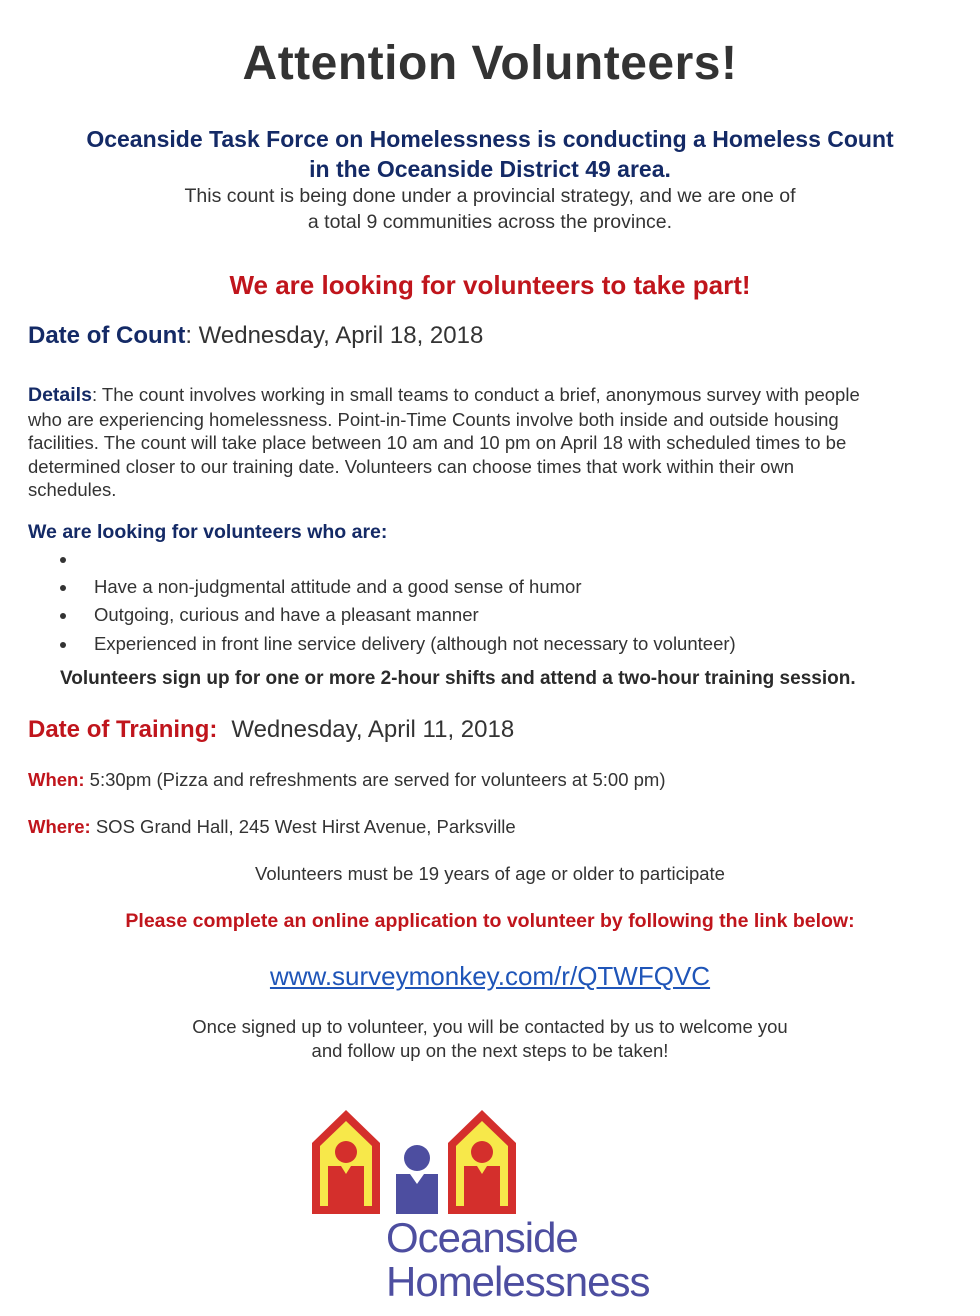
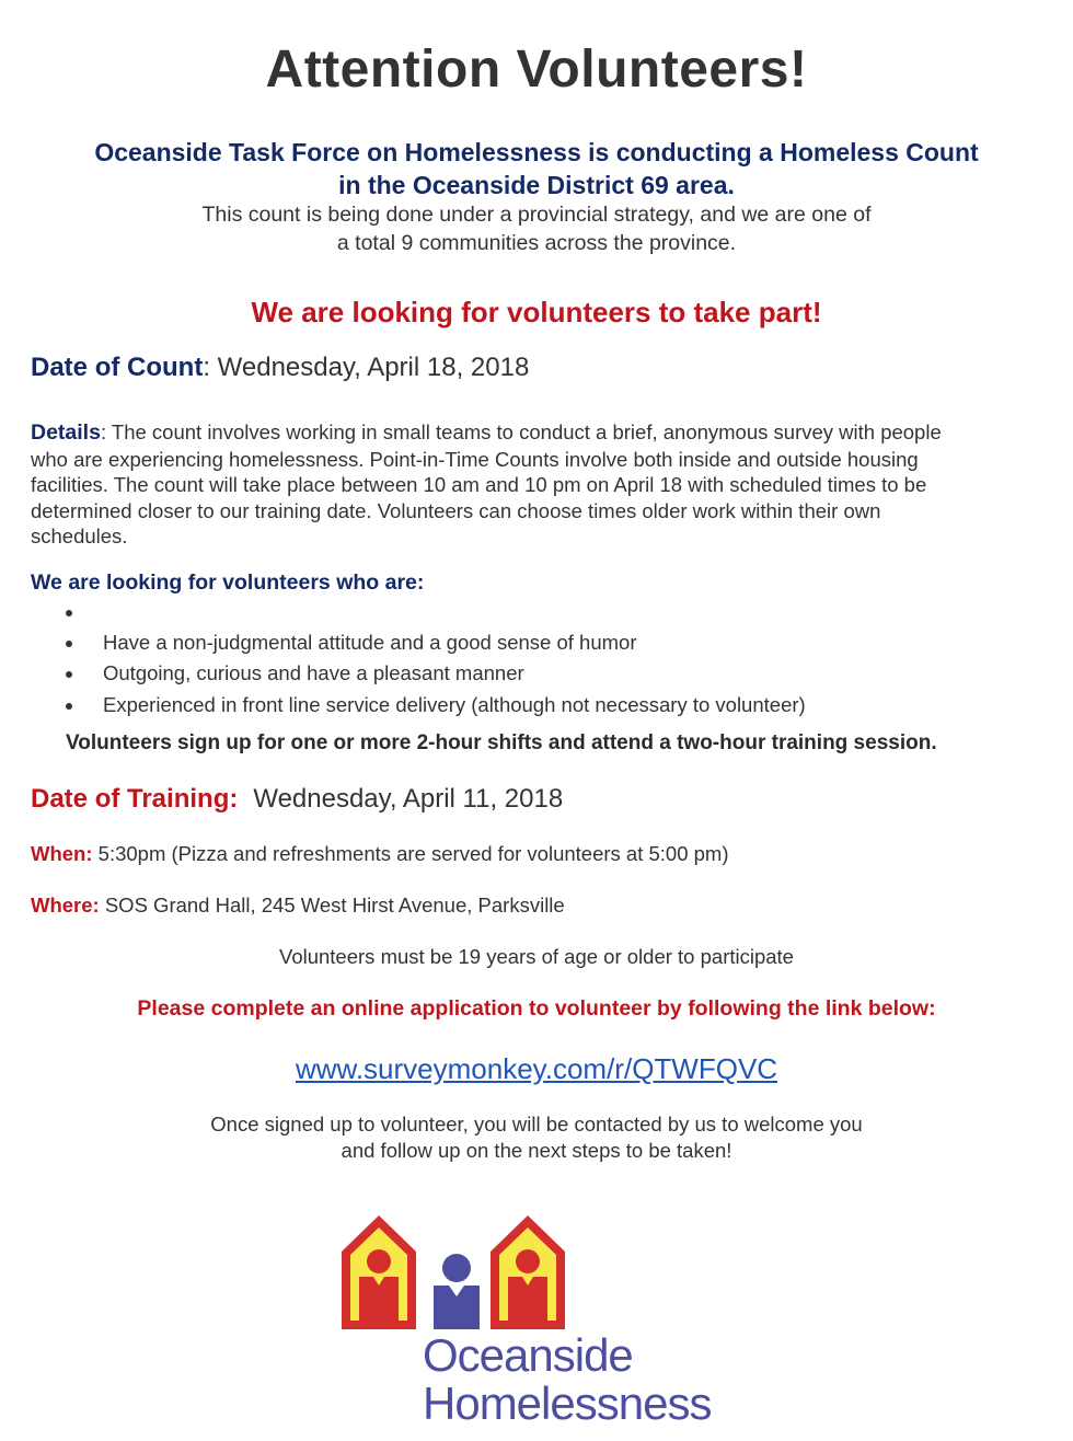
  Attention Volunteers!
  Oceanside Task Force on Homelessness is conducting a Homeless Count
- in the Oceanside District 49 area.
+ in the Oceanside District 69 area.
  This count is being done under a provincial strategy, and we are one of
  a total 9 communities across the province.
  We are looking for volunteers to take part!
  Date of Count: Wednesday, April 18, 2018
  Details: The count involves working in small teams to conduct a brief, anonymous survey with people
  who are experiencing homelessness. Point-in-Time Counts involve both inside and outside housing
  facilities. The count will take place between 10 am and 10 pm on April 18 with scheduled times to be
- determined closer to our training date. Volunteers can choose times that work within their own
+ determined closer to our training date. Volunteers can choose times older work within their own
  schedules.
  We are looking for volunteers who are:
  Have a non-judgmental attitude and a good sense of humor
  Outgoing, curious and have a pleasant manner
  Experienced in front line service delivery (although not necessary to volunteer)
  Volunteers sign up for one or more 2-hour shifts and attend a two-hour training session.
  Date of Training: Wednesday, April 11, 2018
  When: 5:30pm (Pizza and refreshments are served for volunteers at 5:00 pm)
  Where: SOS Grand Hall, 245 West Hirst Avenue, Parksville
  Volunteers must be 19 years of age or older to participate
  Please complete an online application to volunteer by following the link below:
  www.surveymonkey.com/r/QTWFQVC
  Once signed up to volunteer, you will be contacted by us to welcome you
  and follow up on the next steps to be taken!
  Oceanside
  Homelessness
